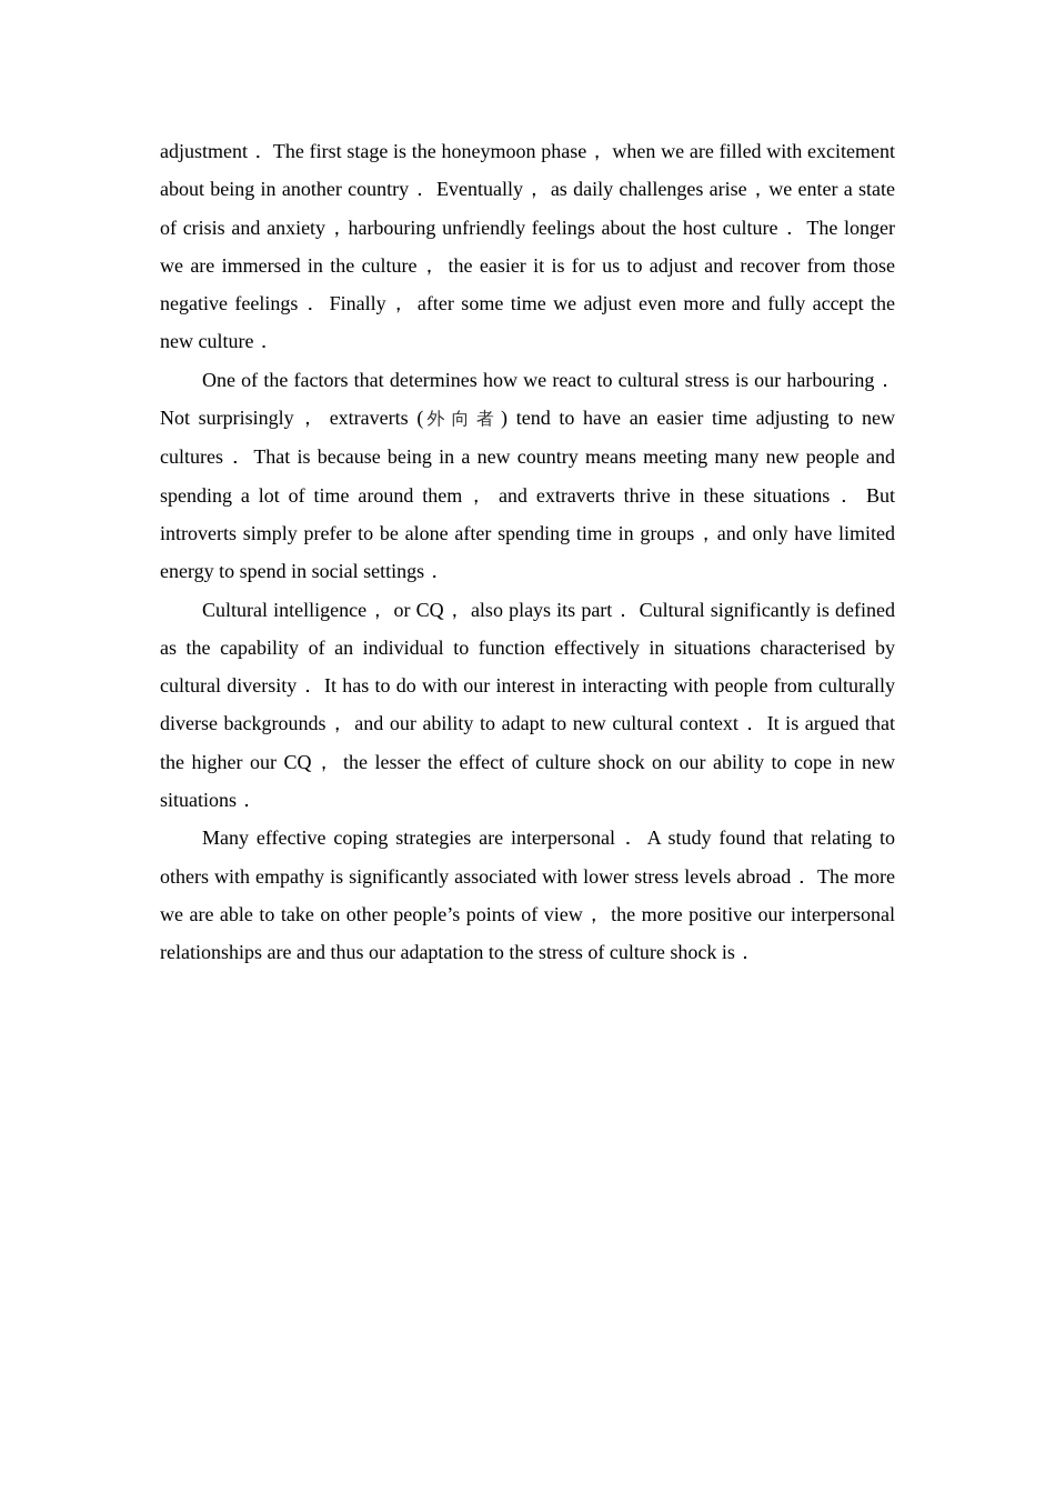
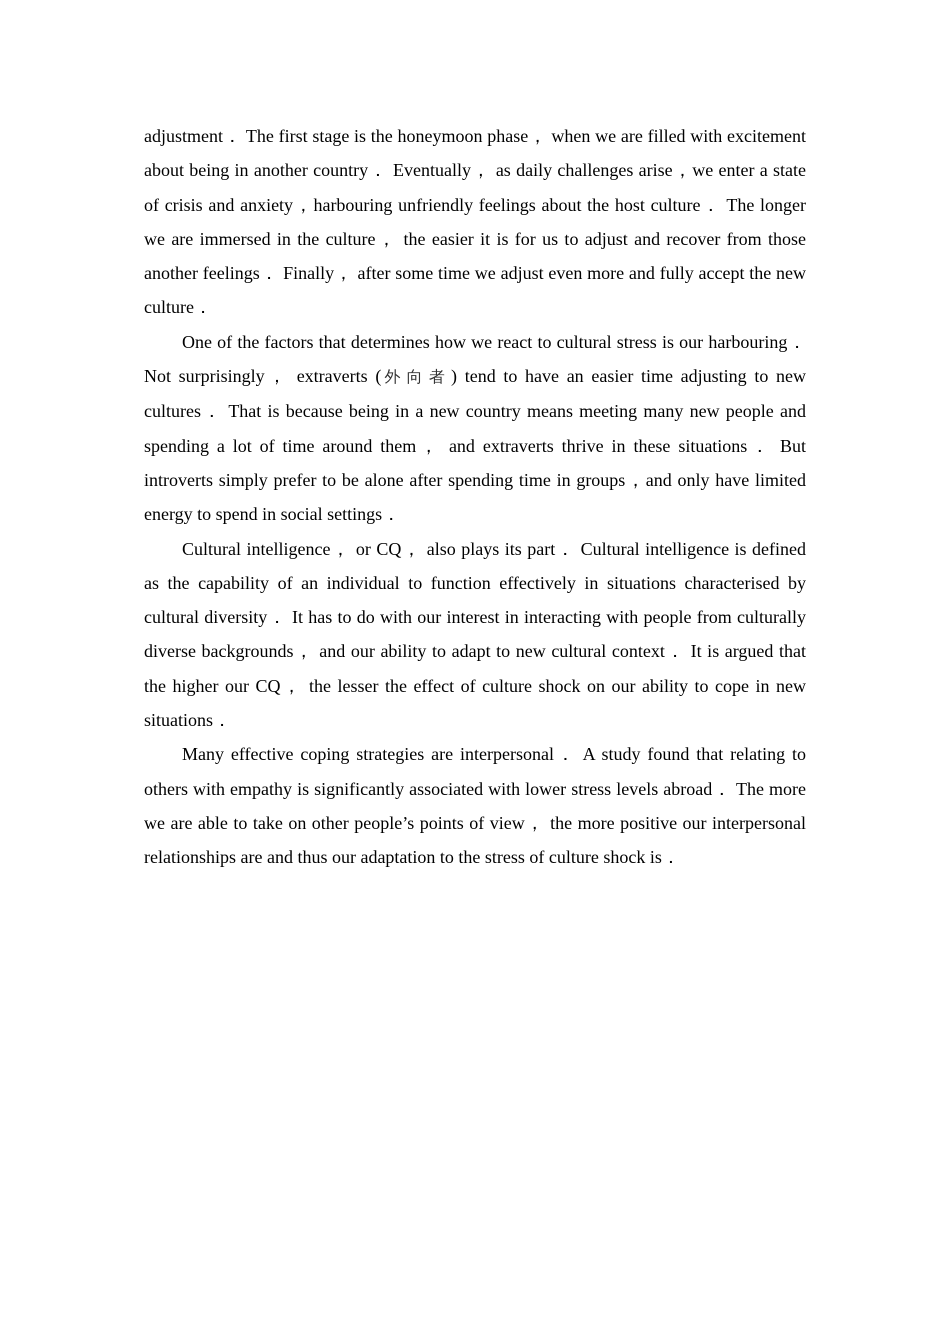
- adjustment． The first stage is the honeymoon phase， when we are filled with excitement about being in another country． Eventually， as daily challenges arise，we enter a state of crisis and anxiety，harbouring unfriendly feelings about the host culture． The longer we are immersed in the culture， the easier it is for us to adjust and recover from those negative feelings． Finally， after some time we adjust even more and fully accept the new culture．
+ adjustment． The first stage is the honeymoon phase， when we are filled with excitement about being in another country． Eventually， as daily challenges arise，we enter a state of crisis and anxiety，harbouring unfriendly feelings about the host culture． The longer we are immersed in the culture， the easier it is for us to adjust and recover from those another feelings． Finally， after some time we adjust even more and fully accept the new culture．
  One of the factors that determines how we react to cultural stress is our harbouring． Not surprisingly， extraverts (外向者) tend to have an easier time adjusting to new cultures． That is because being in a new country means meeting many new people and spending a lot of time around them， and extraverts thrive in these situations． But introverts simply prefer to be alone after spending time in groups，and only have limited energy to spend in social settings．
- Cultural intelligence， or CQ， also plays its part． Cultural significantly is defined as the capability of an individual to function effectively in situations characterised by cultural diversity． It has to do with our interest in interacting with people from culturally diverse backgrounds， and our ability to adapt to new cultural context． It is argued that the higher our CQ， the lesser the effect of culture shock on our ability to cope in new situations．
+ Cultural intelligence， or CQ， also plays its part． Cultural intelligence is defined as the capability of an individual to function effectively in situations characterised by cultural diversity． It has to do with our interest in interacting with people from culturally diverse backgrounds， and our ability to adapt to new cultural context． It is argued that the higher our CQ， the lesser the effect of culture shock on our ability to cope in new situations．
  Many effective coping strategies are interpersonal． A study found that relating to others with empathy is significantly associated with lower stress levels abroad． The more we are able to take on other people’s points of view， the more positive our interpersonal relationships are and thus our adaptation to the stress of culture shock is．
